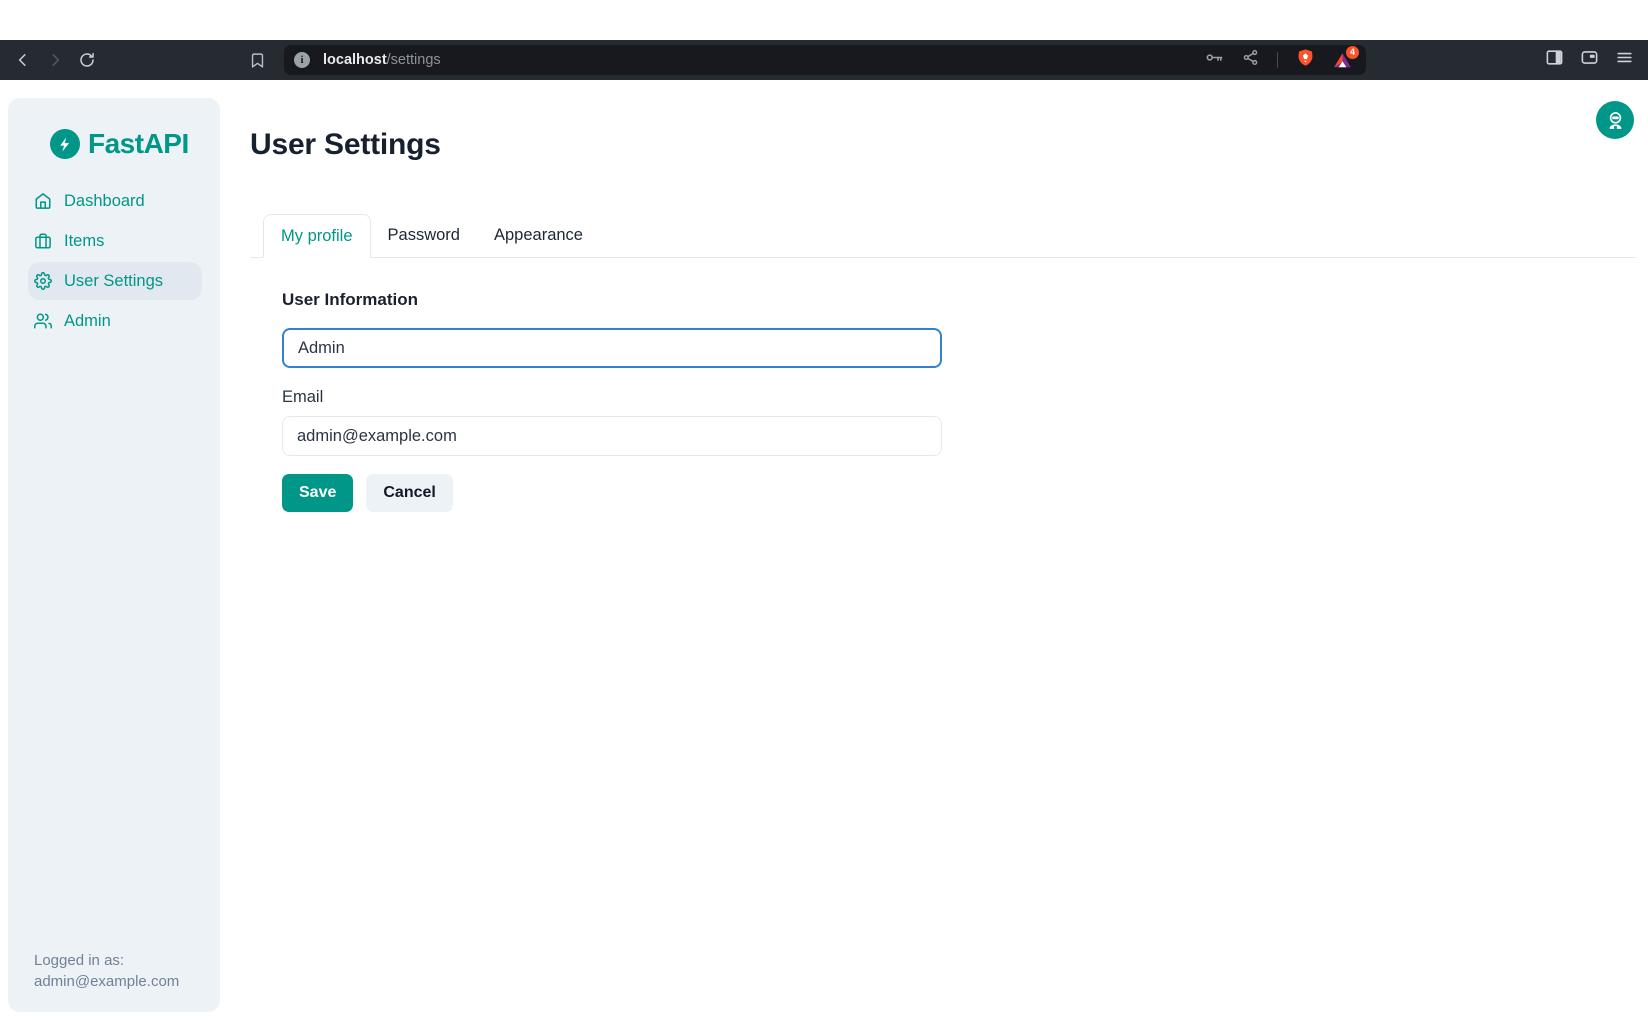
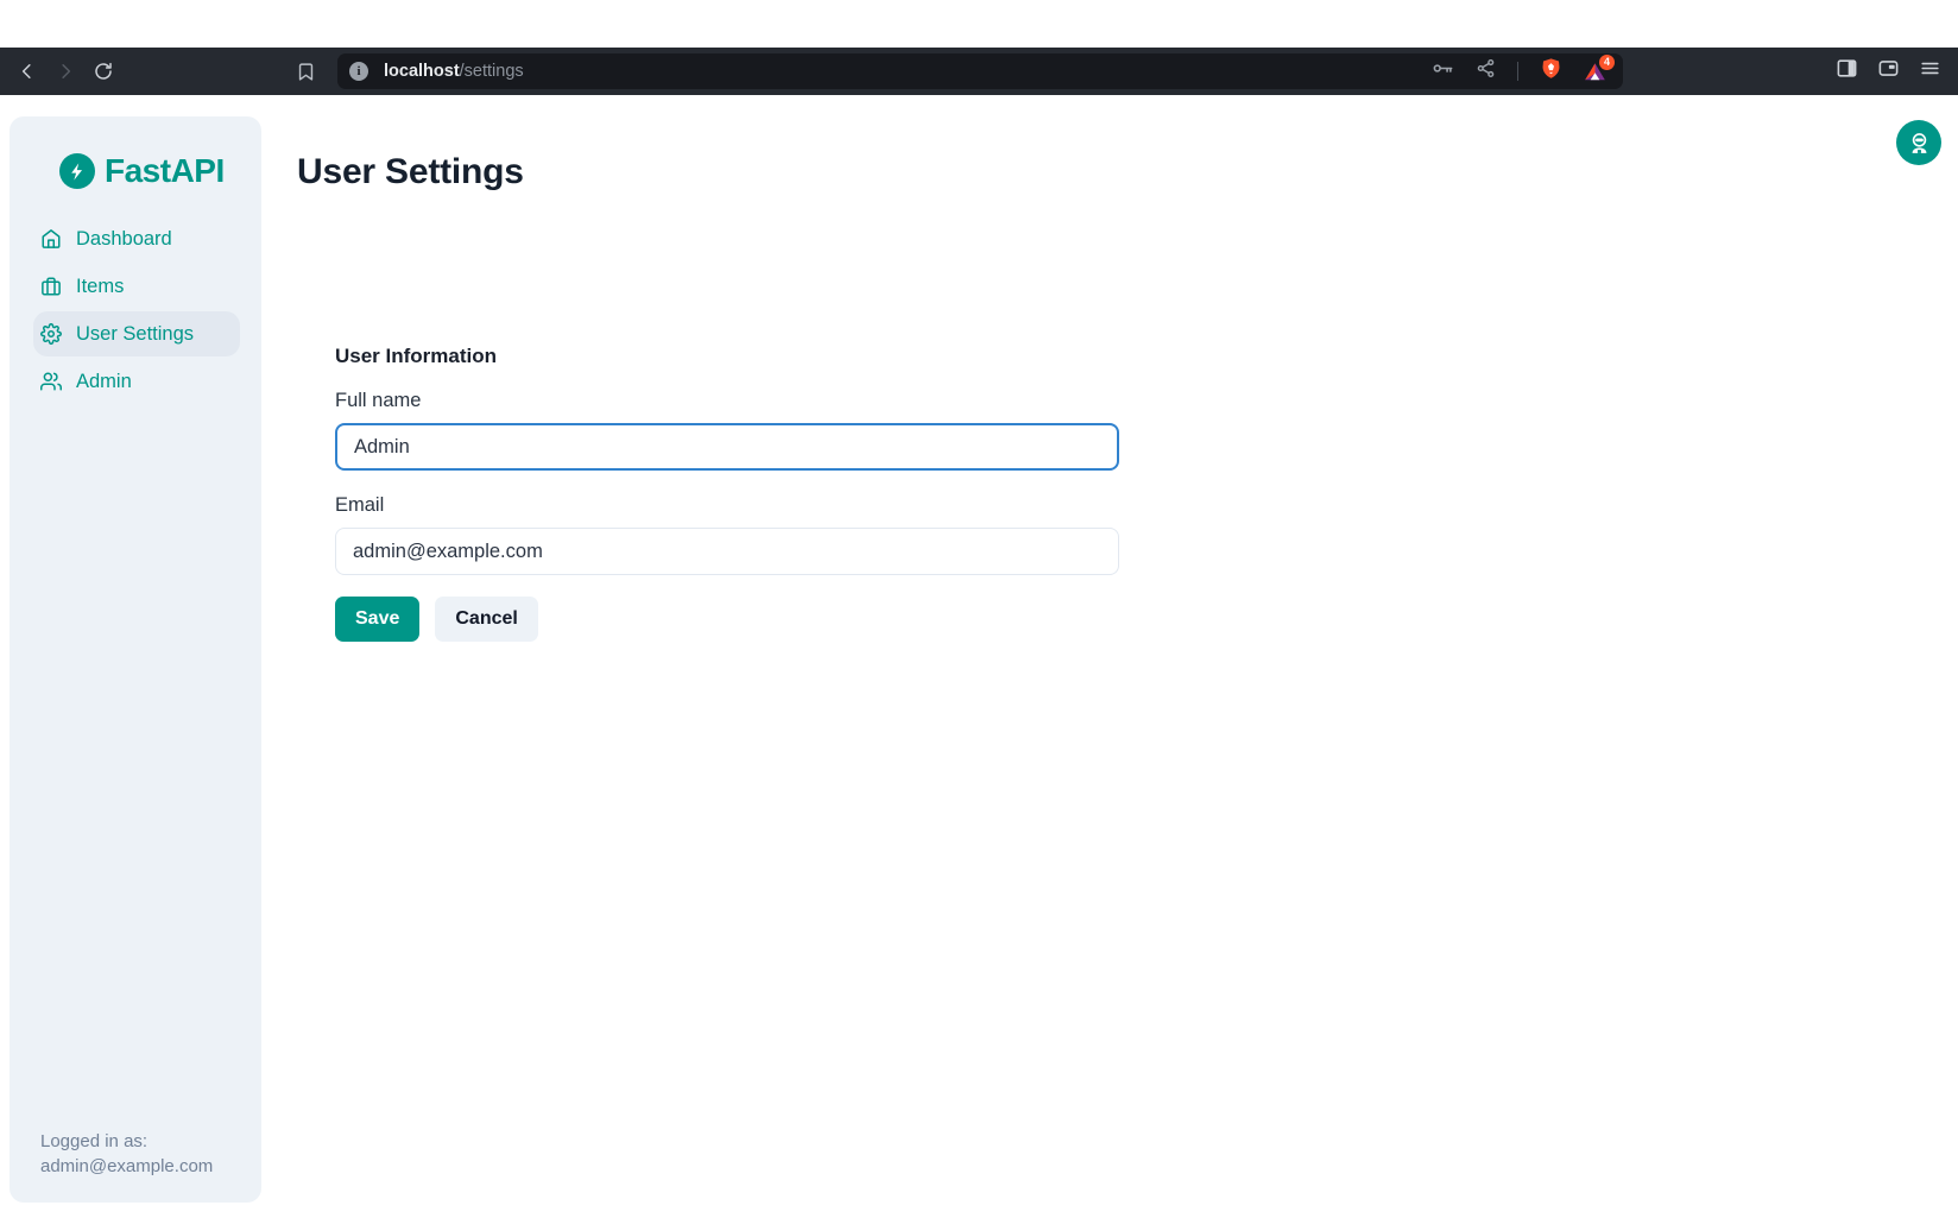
  i
  localhost/settings
  4
  FastAPI
  Dashboard
  Items
  User Settings
  Admin
  Logged in as:
  admin@example.com
  User Settings
- My profile
- Password
- Appearance
  User Information
+ Full name
  Admin
  Email
  admin@example.com
  Save
  Cancel
